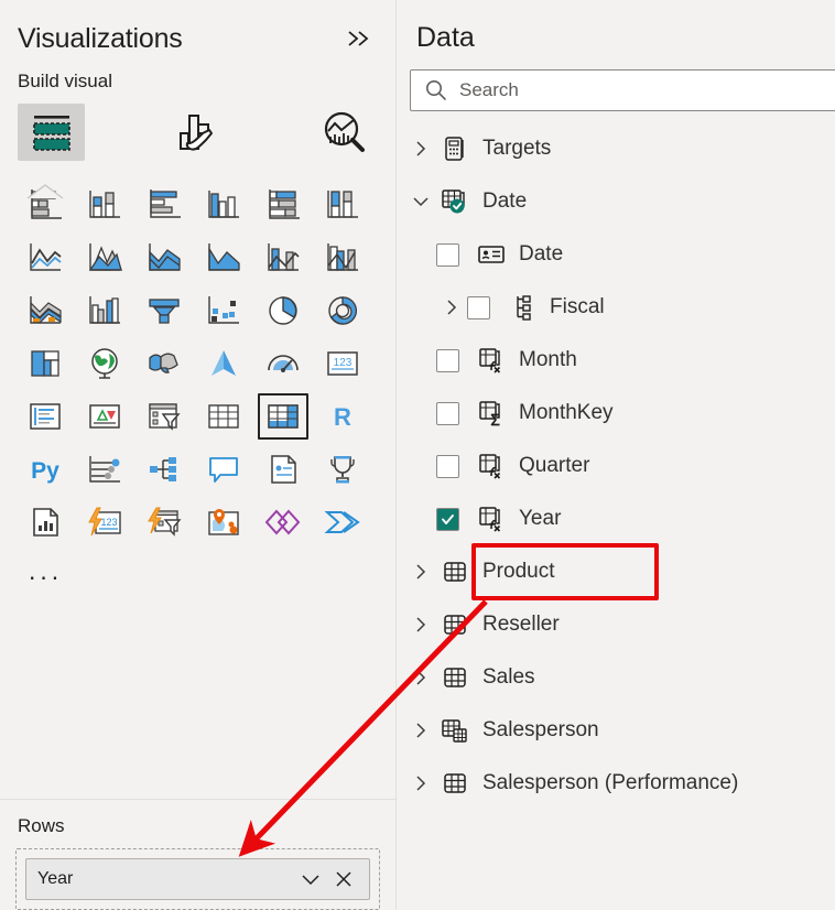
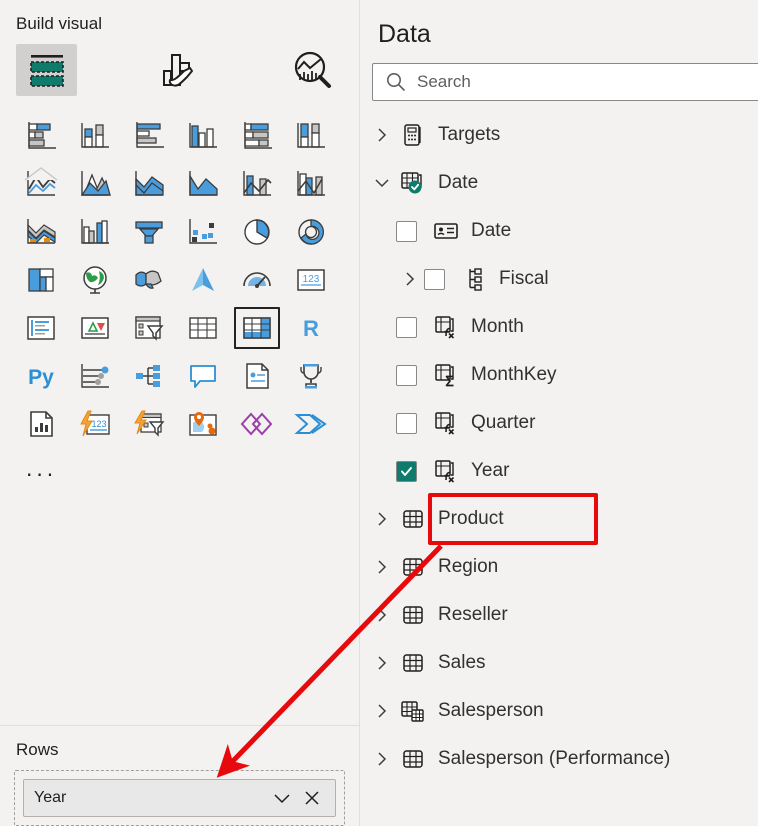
- Visualizations
  Build visual
  123
  R
  Py
  123
  ...
  Rows
  Year
  Data
  Search
  Targets
  Date
  Date
  Fiscal
  Month
  MonthKey
  Quarter
  Year
  Product
+ Region
  Reseller
  Sales
  Salesperson
  Salesperson (Performance)
